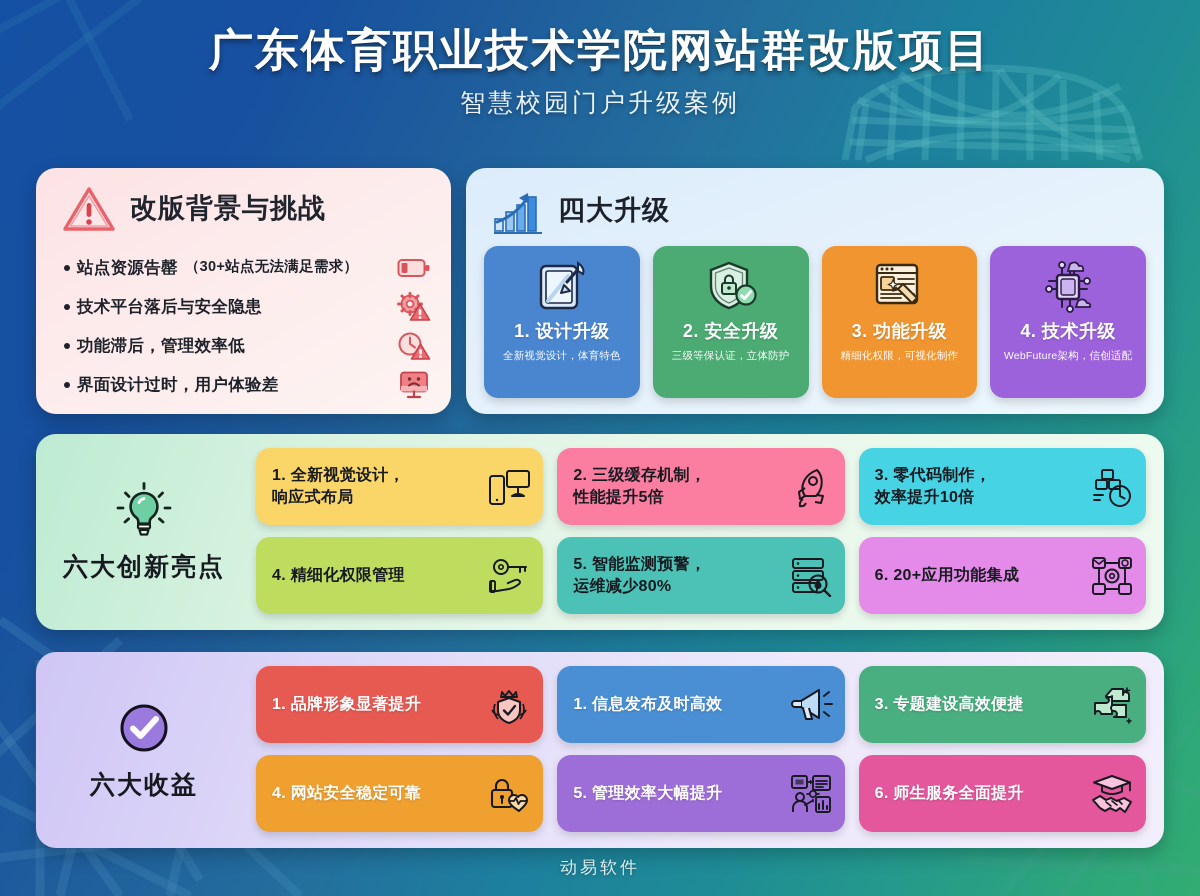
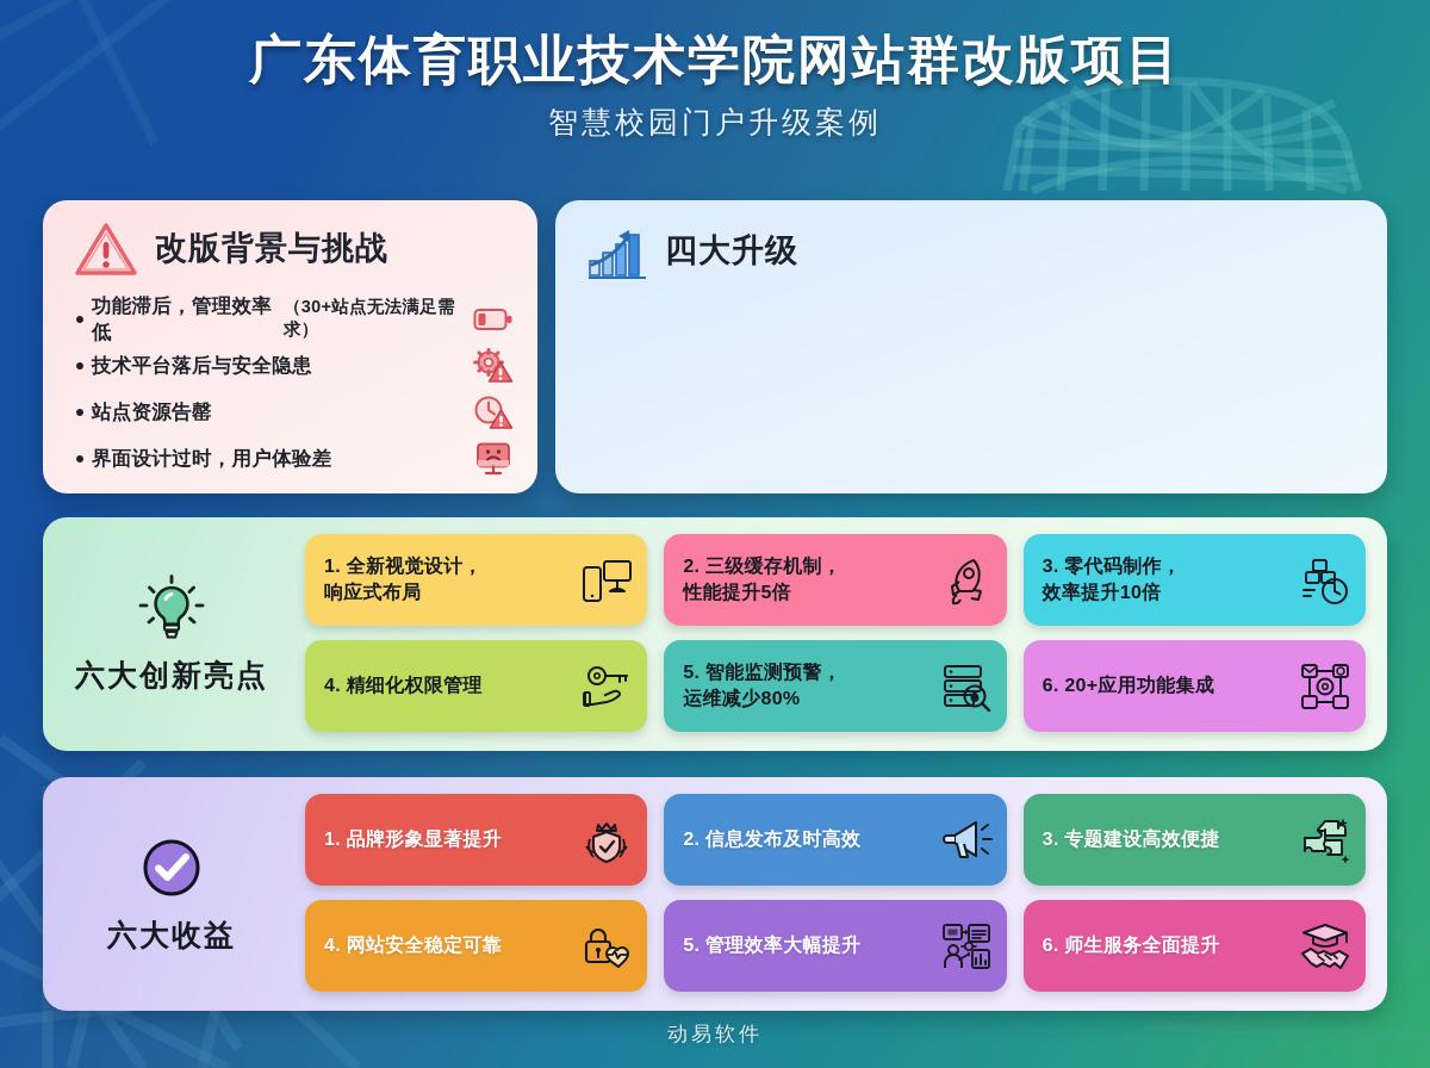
  广东体育职业技术学院网站群改版项目
  智慧校园门户升级案例
  改版背景与挑战
- 站点资源告罄
+ 功能滞后，管理效率低
  （30+站点无法满足需求）
  技术平台落后与安全隐患
- 功能滞后，管理效率低
+ 站点资源告罄
  界面设计过时，用户体验差
  四大升级
- 1. 设计升级
- 全新视觉设计，体育特色
- 2. 安全升级
- 三级等保认证，立体防护
- 3. 功能升级
- 精细化权限，可视化制作
- 4. 技术升级
- WebFuture架构，信创适配
  六大创新亮点
  1. 全新视觉设计，
  响应式布局
  2. 三级缓存机制，
  性能提升5倍
  3. 零代码制作，
  效率提升10倍
  4. 精细化权限管理
  5. 智能监测预警，
  运维减少80%
  6. 20+应用功能集成
  六大收益
  1. 品牌形象显著提升
- 1. 信息发布及时高效
+ 2. 信息发布及时高效
  3. 专题建设高效便捷
  4. 网站安全稳定可靠
  5. 管理效率大幅提升
  6. 师生服务全面提升
  动易软件
